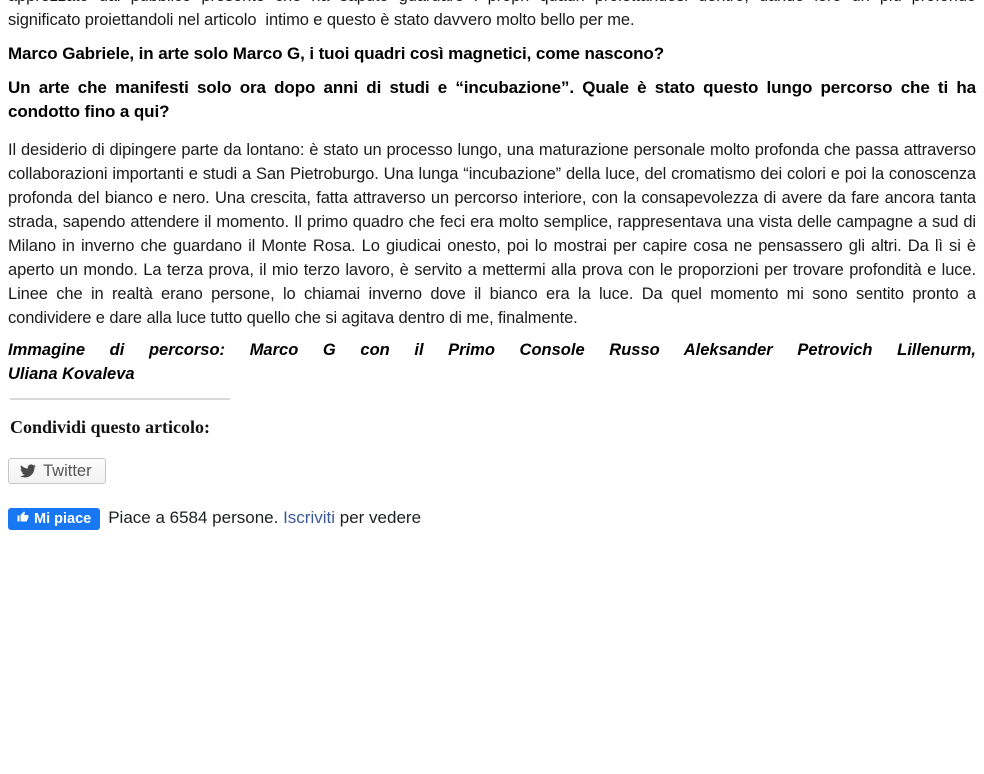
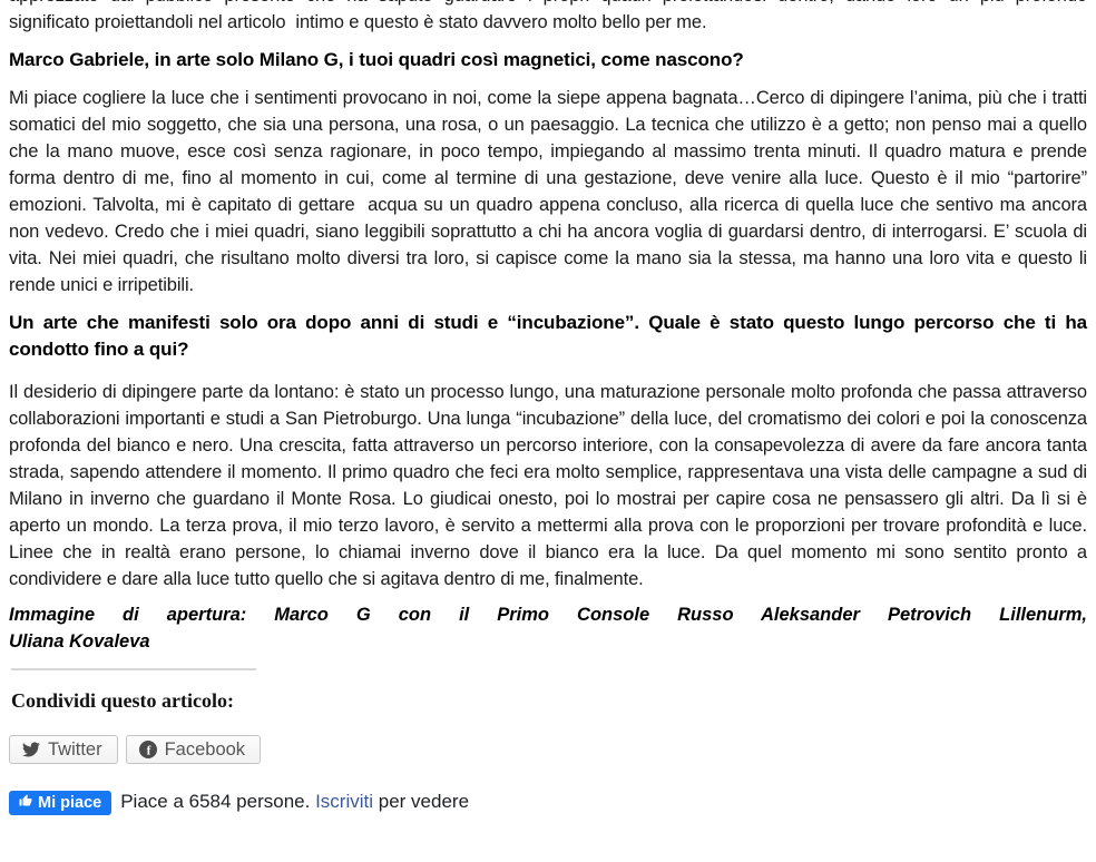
  significato proiettandoli nel articolo intimo e questo è stato davvero molto bello per me.
- Marco Gabriele, in arte solo Marco G, i tuoi quadri così magnetici, come nascono?
+ Marco Gabriele, in arte solo Milano G, i tuoi quadri così magnetici, come nascono?
+ Mi piace cogliere la luce che i sentimenti provocano in noi, come la siepe appena bagnata…Cerco di dipingere l’anima, più che i tratti somatici del mio soggetto, che sia una persona, una rosa, o un paesaggio. La tecnica che utilizzo è a getto; non penso mai a quello che la mano muove, esce così senza ragionare, in poco tempo, impiegando al massimo trenta minuti. Il quadro matura e prende forma dentro di me, fino al momento in cui, come al termine di una gestazione, deve venire alla luce. Questo è il mio “partorire” emozioni. Talvolta, mi è capitato di gettare acqua su un quadro appena concluso, alla ricerca di quella luce che sentivo ma ancora non vedevo. Credo che i miei quadri, siano leggibili soprattutto a chi ha ancora voglia di guardarsi dentro, di interrogarsi. E’ scuola di vita. Nei miei quadri, che risultano molto diversi tra loro, si capisce come la mano sia la stessa, ma hanno una loro vita e questo li rende unici e irripetibili.
  Un arte che manifesti solo ora dopo anni di studi e “incubazione”. Quale è stato questo lungo percorso che ti ha condotto fino a qui?
  Il desiderio di dipingere parte da lontano: è stato un processo lungo, una maturazione personale molto profonda che passa attraverso collaborazioni importanti e studi a San Pietroburgo. Una lunga “incubazione” della luce, del cromatismo dei colori e poi la conoscenza profonda del bianco e nero. Una crescita, fatta attraverso un percorso interiore, con la consapevolezza di avere da fare ancora tanta strada, sapendo attendere il momento. Il primo quadro che feci era molto semplice, rappresentava una vista delle campagne a sud di Milano in inverno che guardano il Monte Rosa. Lo giudicai onesto, poi lo mostrai per capire cosa ne pensassero gli altri. Da lì si è aperto un mondo. La terza prova, il mio terzo lavoro, è servito a mettermi alla prova con le proporzioni per trovare profondità e luce. Linee che in realtà erano persone, lo chiamai inverno dove il bianco era la luce. Da quel momento mi sono sentito pronto a condividere e dare alla luce tutto quello che si agitava dentro di me, finalmente.
- Immagine di percorso: Marco G con il Primo Console Russo Aleksander Petrovich Lillenurm,
+ Immagine di apertura: Marco G con il Primo Console Russo Aleksander Petrovich Lillenurm,
  Uliana Kovaleva
  Condividi questo articolo:
  Twitter
+ f
+ Facebook
  Mi piace
